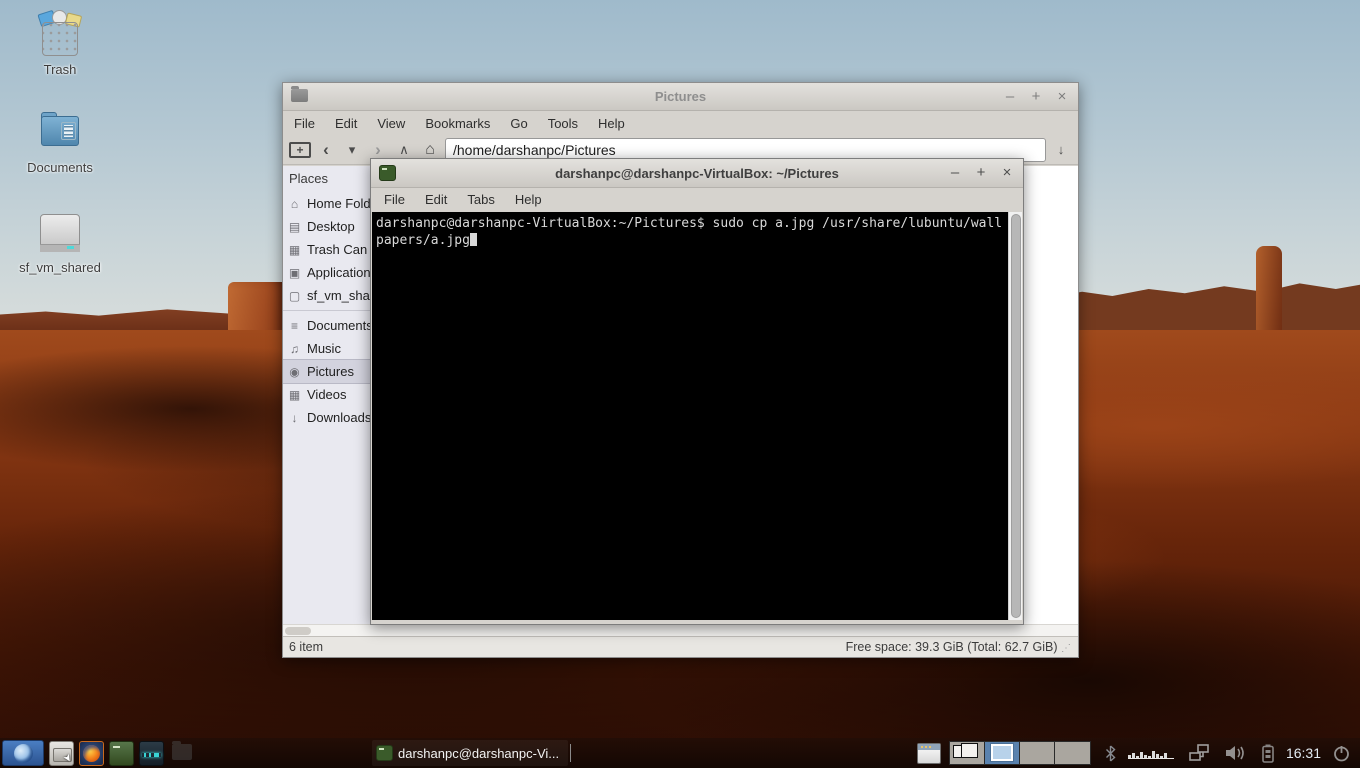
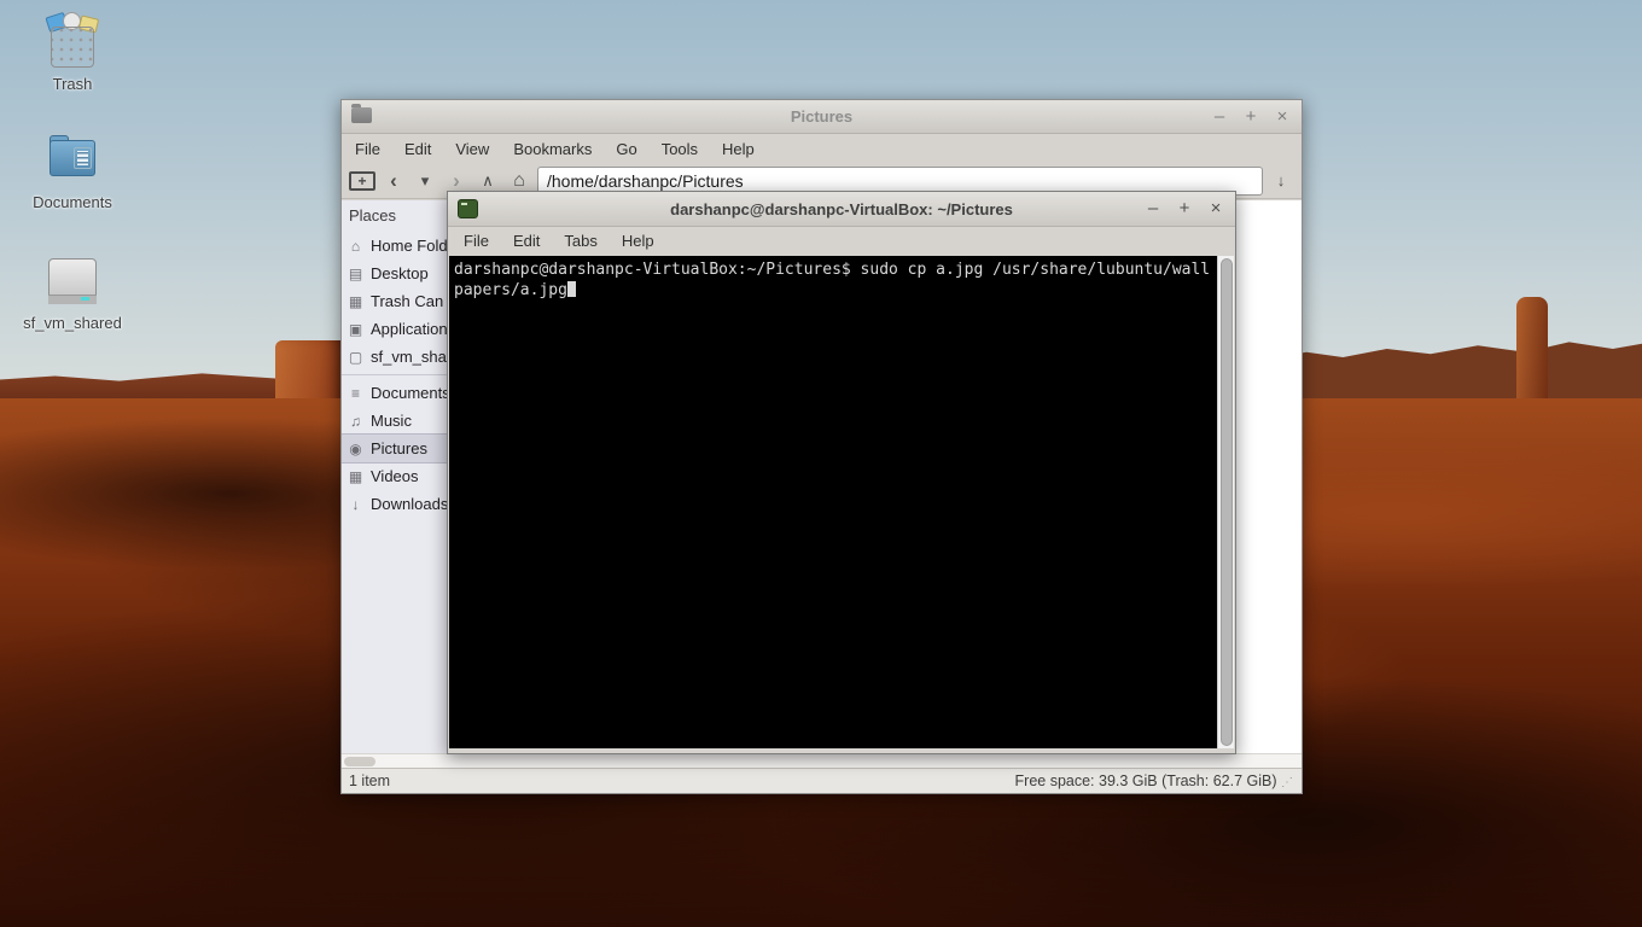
  Trash
  Documents
  sf_vm_shared
  Pictures
  –
  +
  ×
  File
  Edit
  View
  Bookmarks
  Go
  Tools
  Help
  +
  ‹
  ▾
  ›
  ∧
  ⌂
  /home/darshanpc/Pictures
  ↓
  Places
  ⌂
  Home Fold
  ▤
  Desktop
  ▦
  Trash Can
  ▣
  Application
  ▢
  sf_vm_sha
  ≡
  Document
  ♫
  Music
  ◉
  Pictures
  ▦
  Videos
  ↓
  Downloads
- 6 item
+ 1 item
- Free space: 39.3 GiB (Total: 62.7 GiB) ⋰
+ Free space: 39.3 GiB (Trash: 62.7 GiB) ⋰
  darshanpc@darshanpc-VirtualBox: ~/Pictures
  –
  +
  ×
  File
  Edit
  Tabs
  Help
  darshanpc@darshanpc-VirtualBox:~/Pictures$ sudo cp a.jpg /usr/share/lubuntu/wall
  papers/a.jpg
- darshanpc@darshanpc-Vi...
- 16:31
